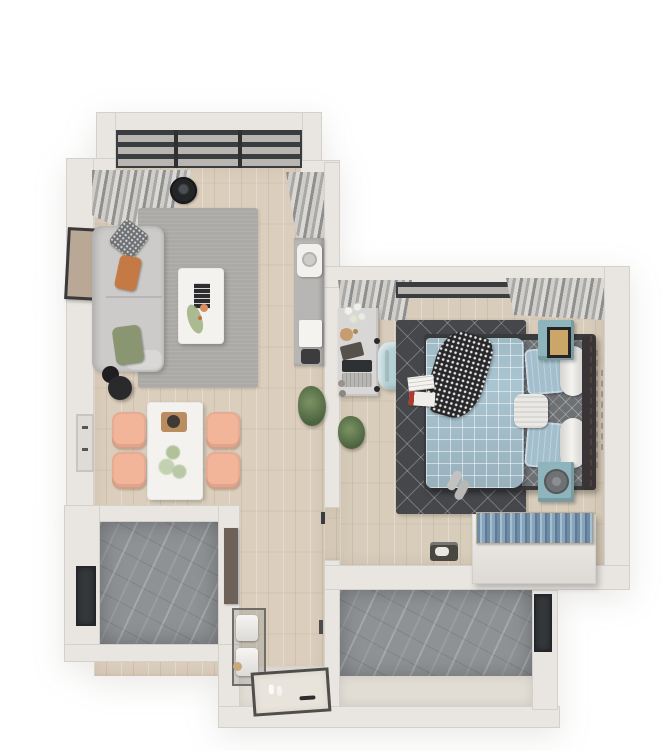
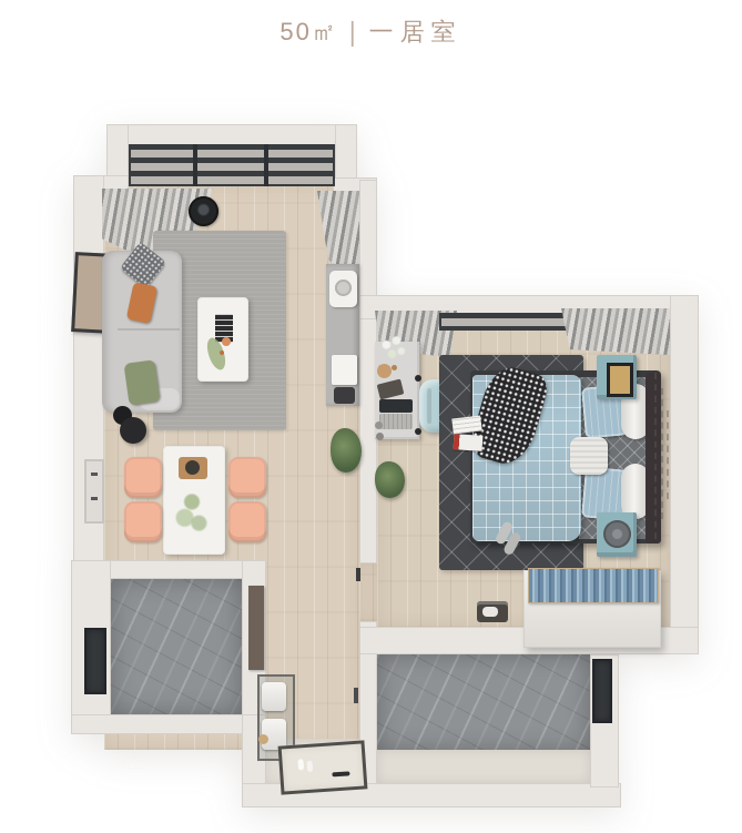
+ 50㎡ | 一居室
